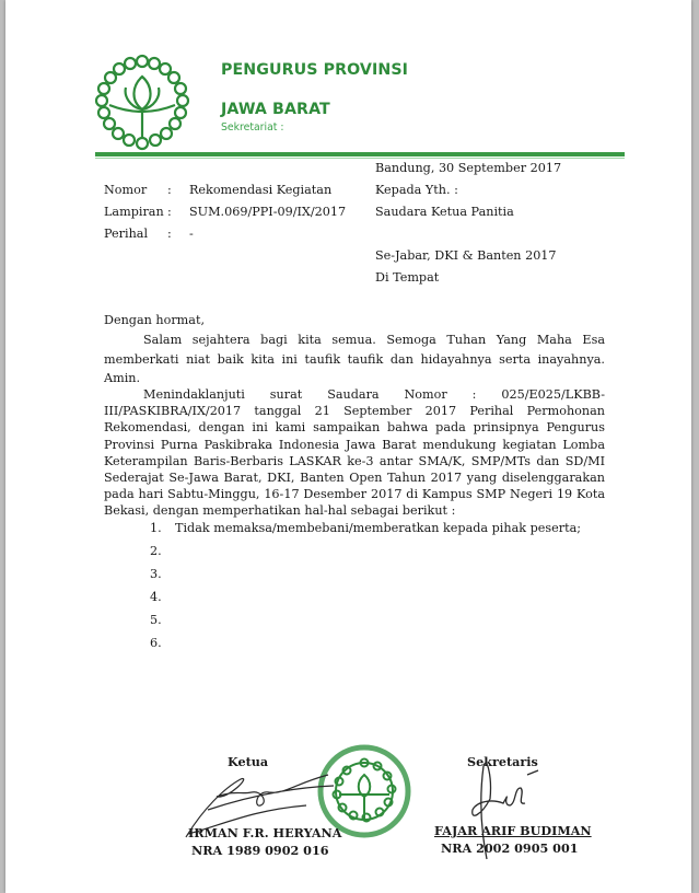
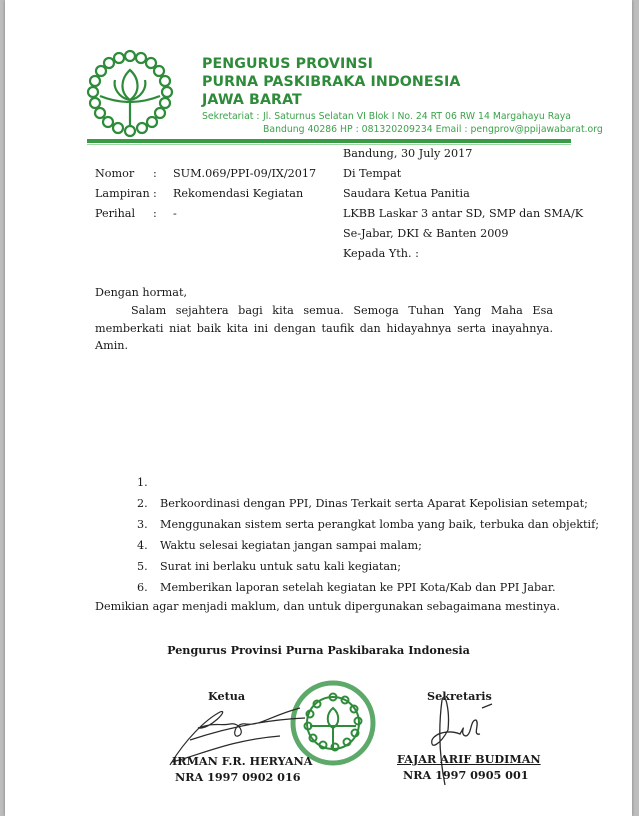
  PENGURUS PROVINSI
+ PURNA PASKIBRAKA INDONESIA
  JAWA BARAT
  Sekretariat :
+ Jl. Saturnus Selatan VI Blok I No. 24 RT 06 RW 14 Margahayu Raya
+ Bandung 40286 HP : 081320209234 Email : pengprov@ppijawabarat.org
- Bandung, 30 September 2017
+ Bandung, 30 July 2017
  Nomor
  :
- Rekomendasi Kegiatan
+ SUM.069/PPI-09/IX/2017
  Lampiran
  :
- SUM.069/PPI-09/IX/2017
+ Rekomendasi Kegiatan
  Perihal
  :
  -
- Kepada Yth. :
+ Di Tempat
  Saudara Ketua Panitia
+ LKBB Laskar 3 antar SD, SMP dan SMA/K
- Se-Jabar, DKI & Banten 2017
+ Se-Jabar, DKI & Banten 2009
- Di Tempat
+ Kepada Yth. :
  Dengan hormat,
- Salam sejahtera bagi kita semua. Semoga Tuhan Yang Maha Esa memberkati niat baik kita ini taufik taufik dan hidayahnya serta inayahnya. Amin.
+ Salam sejahtera bagi kita semua. Semoga Tuhan Yang Maha Esa memberkati niat baik kita ini dengan taufik dan hidayahnya serta inayahnya. Amin.
- Menindaklanjuti surat Saudara Nomor : 025/E025/LKBB-III/PASKIBRA/IX/2017 tanggal 21 September 2017 Perihal Permohonan Rekomendasi, dengan ini kami sampaikan bahwa pada prinsipnya Pengurus Provinsi Purna Paskibraka Indonesia Jawa Barat mendukung kegiatan Lomba Keterampilan Baris-Berbaris LASKAR ke-3 antar SMA/K, SMP/MTs dan SD/MI Sederajat Se-Jawa Barat, DKI, Banten Open Tahun 2017 yang diselenggarakan pada hari Sabtu-Minggu, 16-17 Desember 2017 di Kampus SMP Negeri 19 Kota Bekasi, dengan memperhatikan hal-hal sebagai berikut :
  1.
- Tidak memaksa/membebani/memberatkan kepada pihak peserta;
  2.
+ Berkoordinasi dengan PPI, Dinas Terkait serta Aparat Kepolisian setempat;
  3.
+ Menggunakan sistem serta perangkat lomba yang baik, terbuka dan objektif;
  4.
+ Waktu selesai kegiatan jangan sampai malam;
  5.
+ Surat ini berlaku untuk satu kali kegiatan;
  6.
+ Memberikan laporan setelah kegiatan ke PPI Kota/Kab dan PPI Jabar.
+ Demikian agar menjadi maklum, dan untuk dipergunakan sebagaimana mestinya.
+ Pengurus Provinsi Purna Paskibaraka Indonesia
  Ketua
  Sekretaris
  IRMAN F.R. HERYANA
- NRA 1989 0902 016
+ NRA 1997 0902 016
  FAJAR ARIF BUDIMAN
- NRA 2002 0905 001
+ NRA 1997 0905 001
